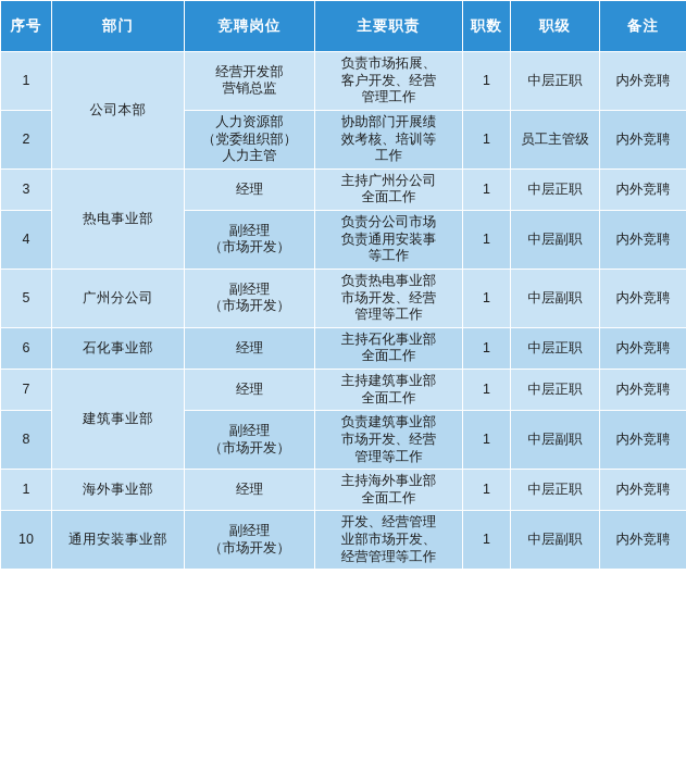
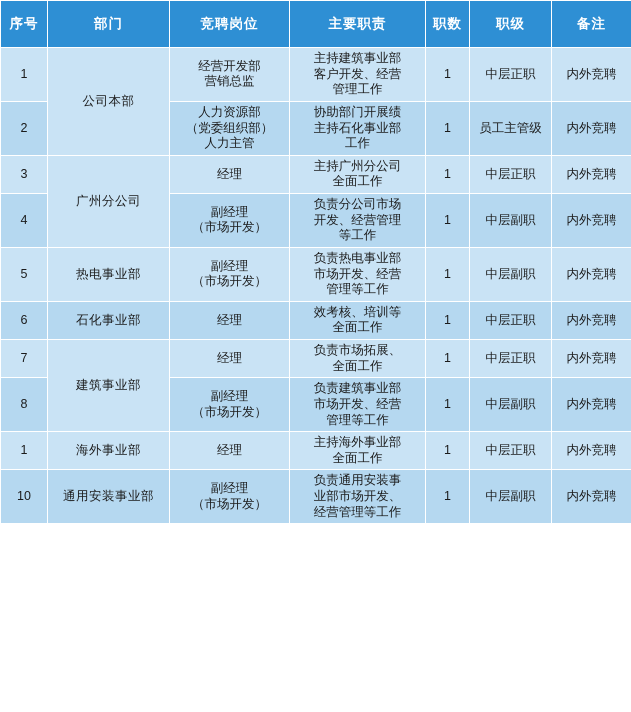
  序号	部门	竞聘岗位	主要职责	职数	职级	备注
- 1	公司本部	经营开发部营销总监	负责市场拓展、客户开发、经营管理工作	1	中层正职	内外竞聘
+ 1	公司本部	经营开发部营销总监	主持建筑事业部客户开发、经营管理工作	1	中层正职	内外竞聘
- 2	人力资源部（党委组织部）人力主管	协助部门开展绩效考核、培训等工作	1	员工主管级	内外竞聘
+ 2	人力资源部（党委组织部）人力主管	协助部门开展绩主持石化事业部工作	1	员工主管级	内外竞聘
- 3	热电事业部	经理	主持广州分公司全面工作	1	中层正职	内外竞聘
+ 3	广州分公司	经理	主持广州分公司全面工作	1	中层正职	内外竞聘
- 4	副经理（市场开发）	负责分公司市场负责通用安装事等工作	1	中层副职	内外竞聘
+ 4	副经理（市场开发）	负责分公司市场开发、经营管理等工作	1	中层副职	内外竞聘
- 5	广州分公司	副经理（市场开发）	负责热电事业部市场开发、经营管理等工作	1	中层副职	内外竞聘
+ 5	热电事业部	副经理（市场开发）	负责热电事业部市场开发、经营管理等工作	1	中层副职	内外竞聘
- 6	石化事业部	经理	主持石化事业部全面工作	1	中层正职	内外竞聘
+ 6	石化事业部	经理	效考核、培训等全面工作	1	中层正职	内外竞聘
- 7	建筑事业部	经理	主持建筑事业部全面工作	1	中层正职	内外竞聘
+ 7	建筑事业部	经理	负责市场拓展、全面工作	1	中层正职	内外竞聘
  8	副经理（市场开发）	负责建筑事业部市场开发、经营管理等工作	1	中层副职	内外竞聘
  1	海外事业部	经理	主持海外事业部全面工作	1	中层正职	内外竞聘
- 10	通用安装事业部	副经理（市场开发）	开发、经营管理业部市场开发、经营管理等工作	1	中层副职	内外竞聘
+ 10	通用安装事业部	副经理（市场开发）	负责通用安装事业部市场开发、经营管理等工作	1	中层副职	内外竞聘
